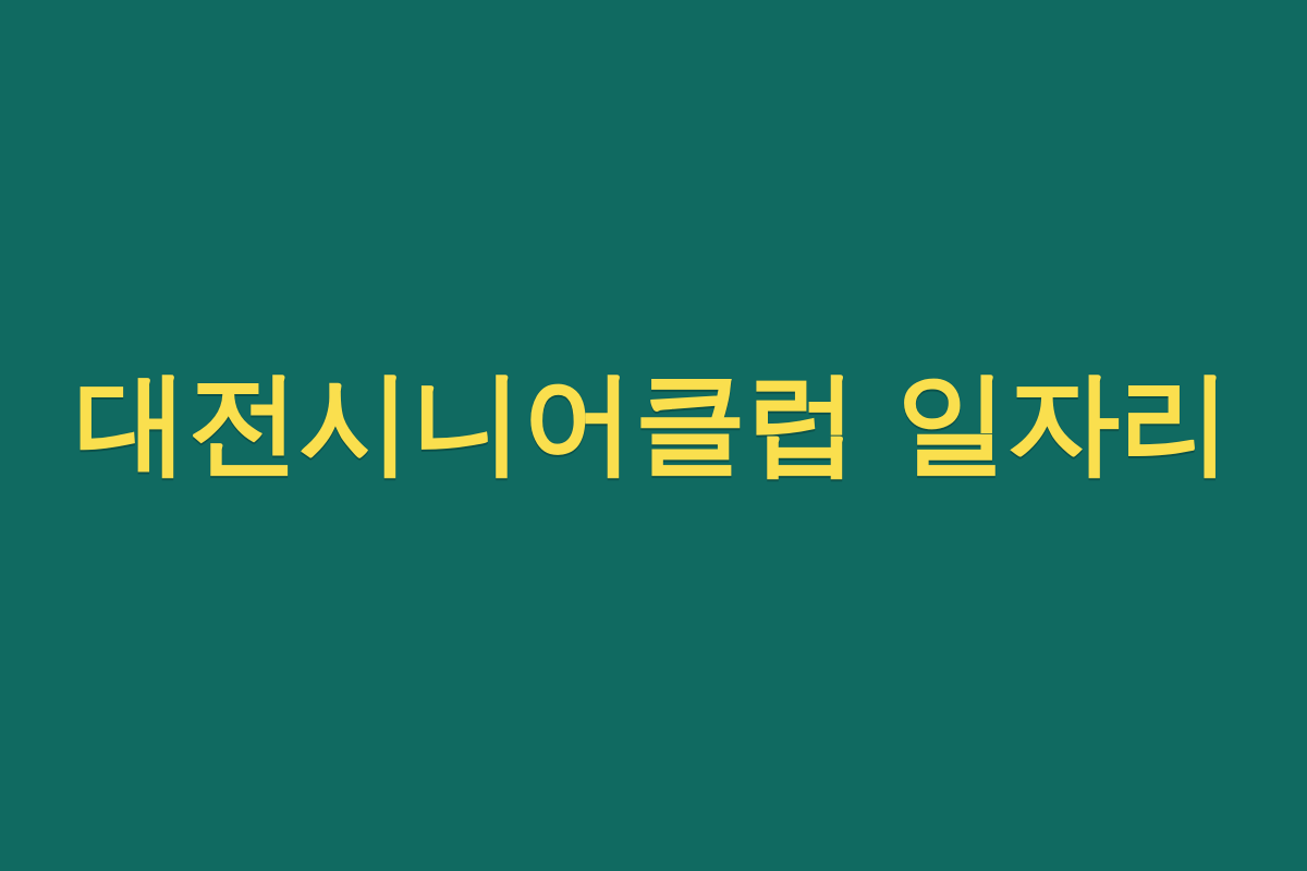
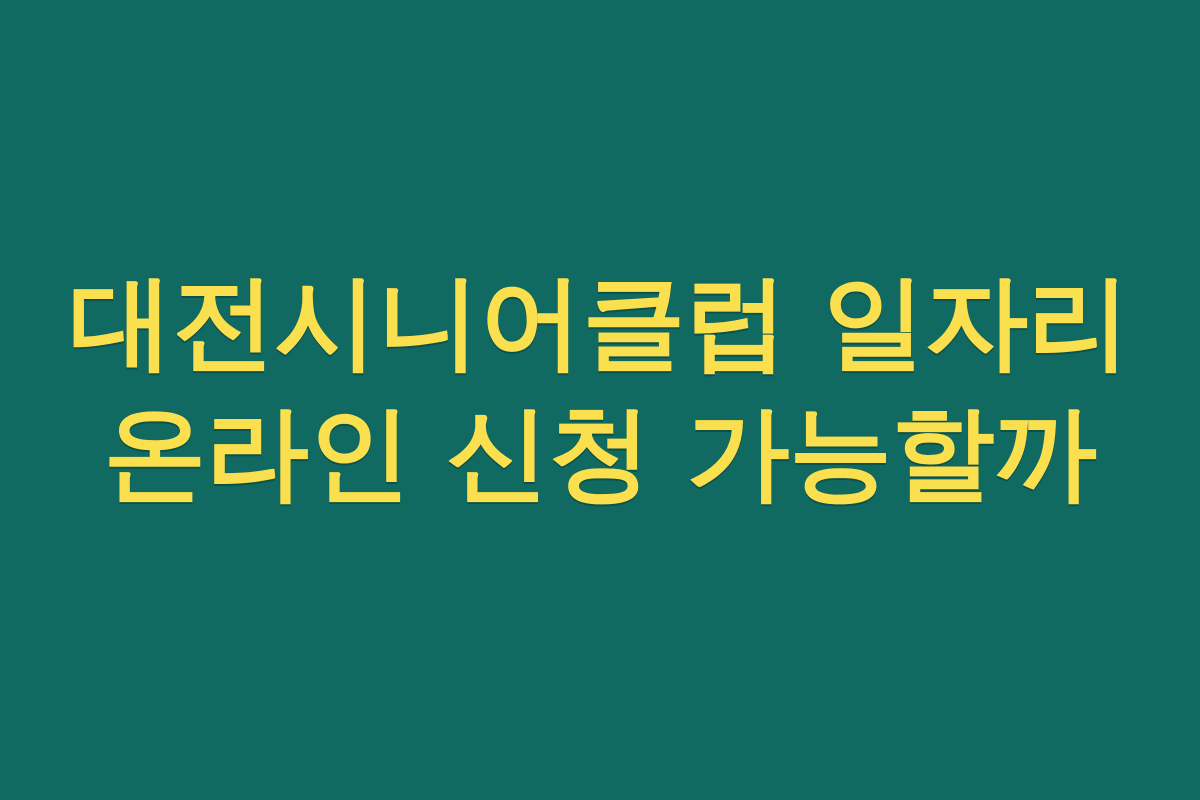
  대전시니어클럽 일자리
+ 온라인 신청 가능할까
